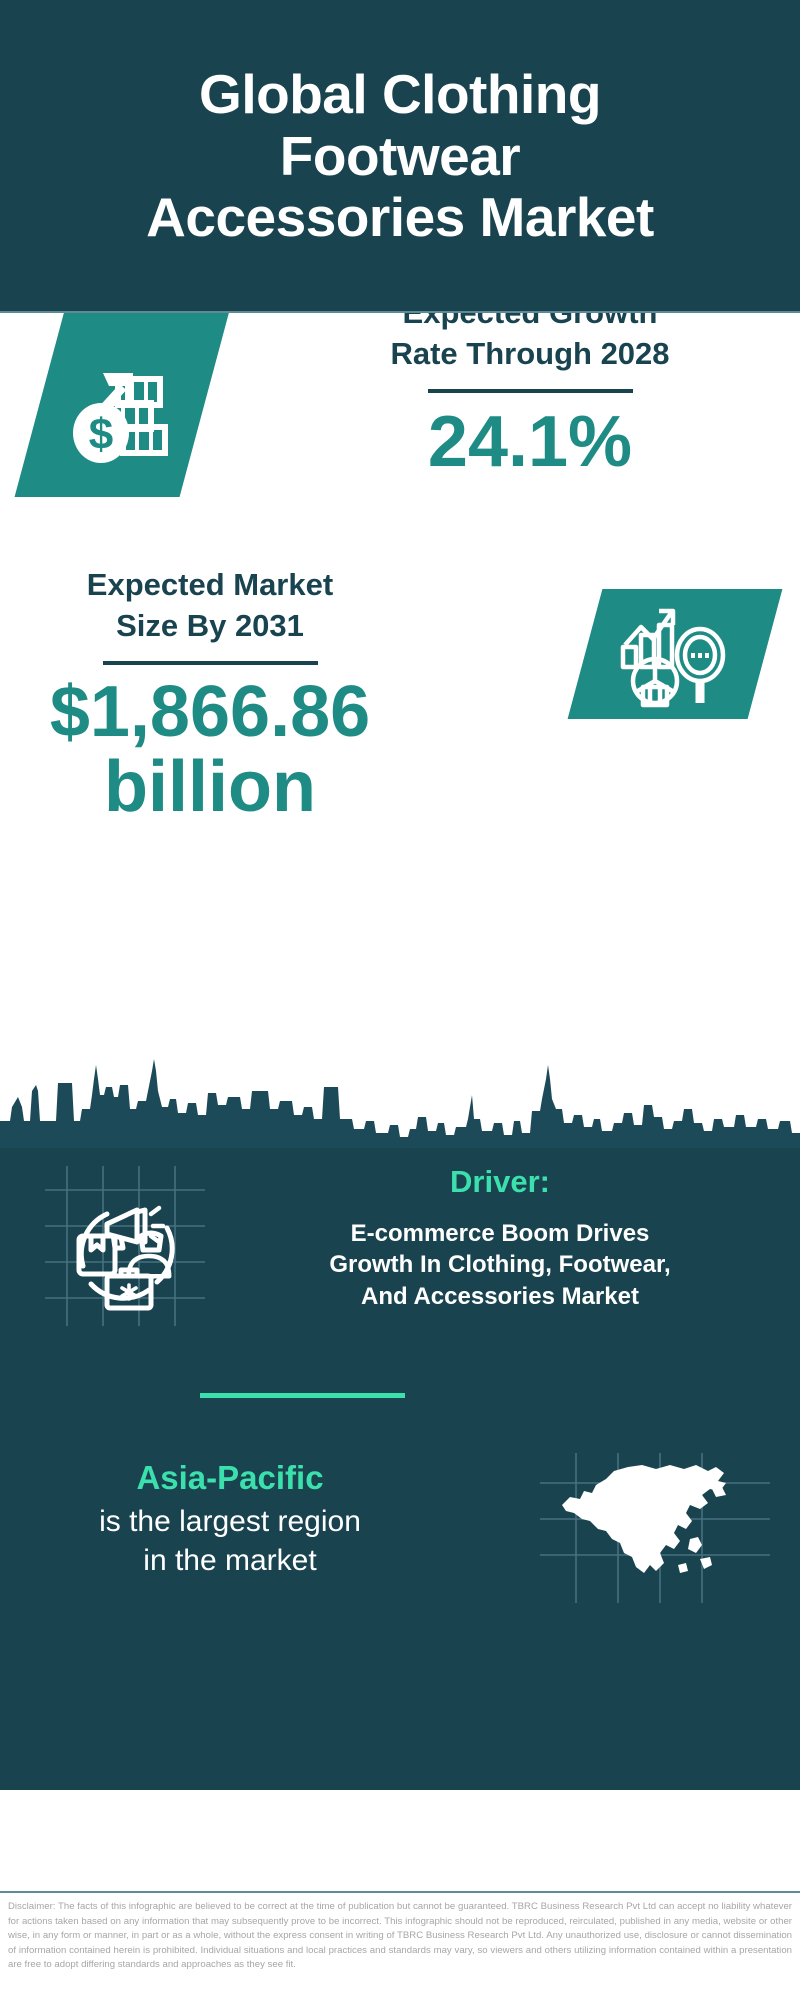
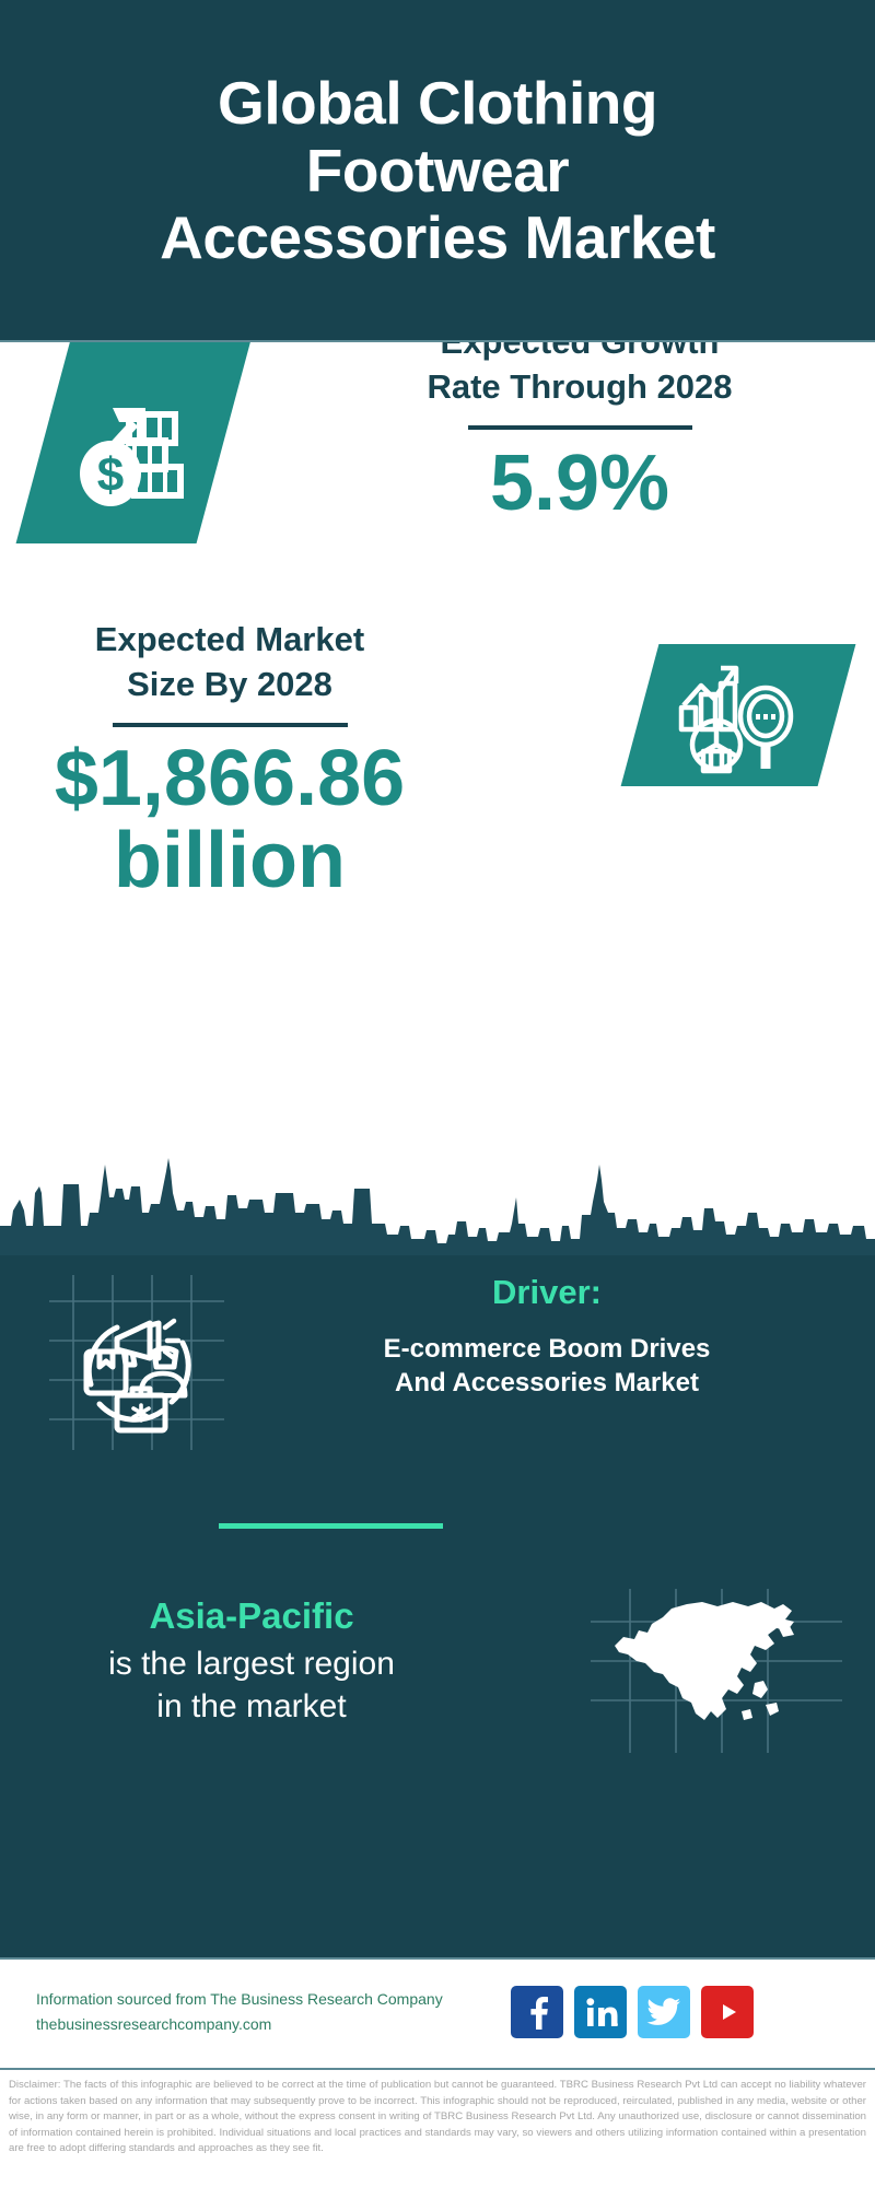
  Global Clothing
  Footwear
  Accessories Market
  Expected Growth
  Rate Through 2028
- 24.1%
+ 5.9%
  Expected Market
- Size By 2031
+ Size By 2028
  $1,866.86
  billion
  Driver:
  E-commerce Boom Drives
- Growth In Clothing, Footwear,
  And Accessories Market
  Asia-Pacific
  is the largest region
  in the market
+ Information sourced from The Business Research Company
+ thebusinessresearchcompany.com
  Disclaimer: The facts of this infographic are believed to be correct at the time of publication but cannot be guaranteed. TBRC Business Research Pvt Ltd can accept no liability whatever for actions taken based on any information that may subsequently prove to be incorrect. This infographic should not be reproduced, reirculated, published in any media, website or otherwise, in any form or manner, in part or as a whole, without the express consent in writing of TBRC Business Research Pvt Ltd. Any unauthorized use, disclosure or cannot dissemination of information contained herein is prohibited. Individual situations and local practices and standards may vary, so viewers and others utilizing information contained within a presentation are free to adopt differing standards and approaches as they see fit.
